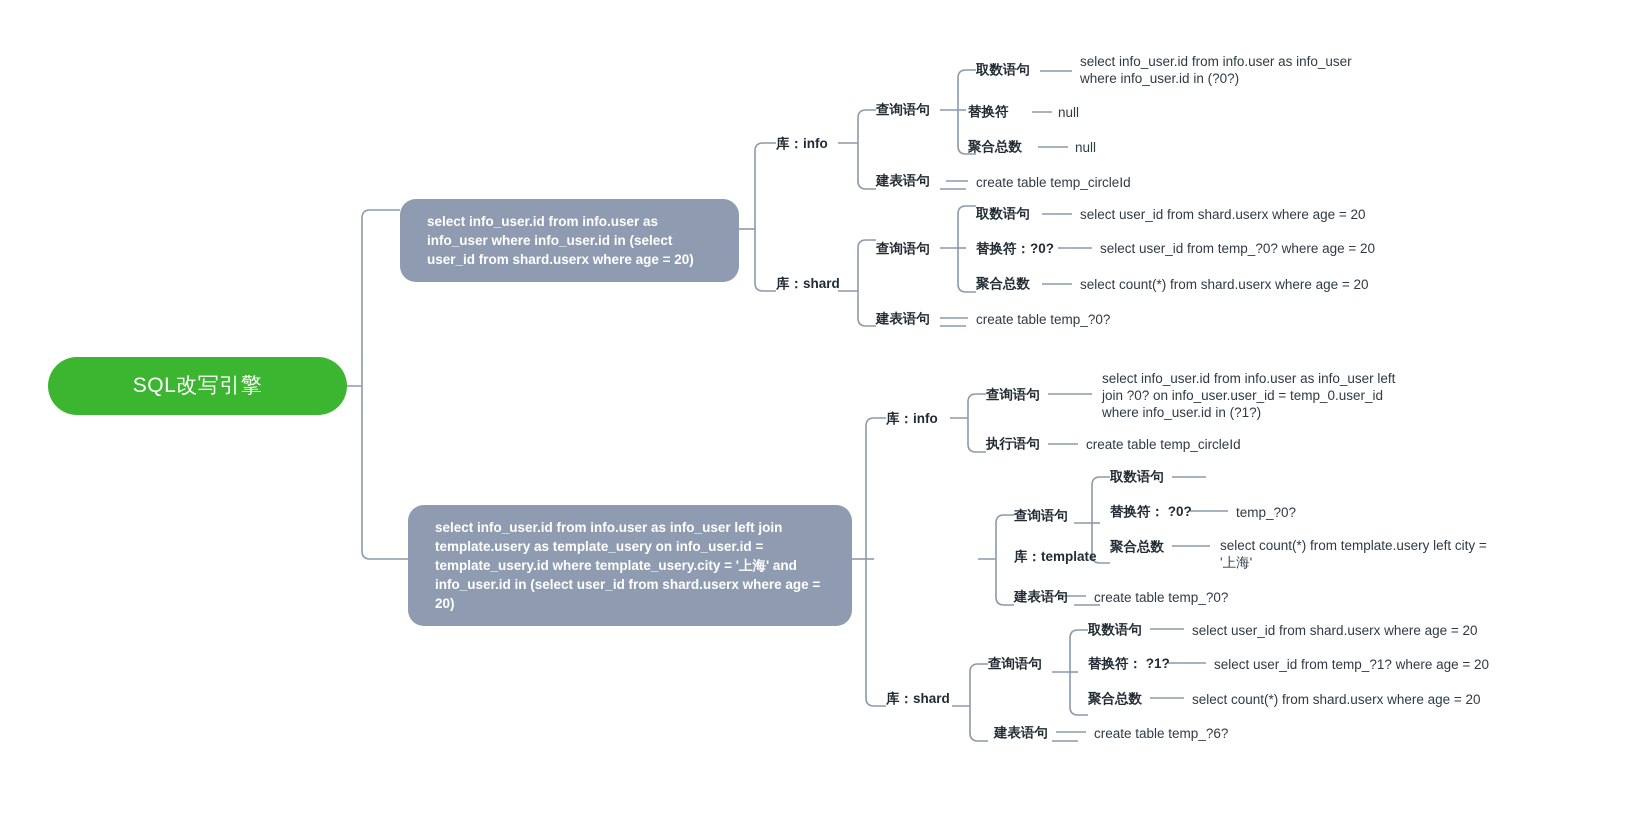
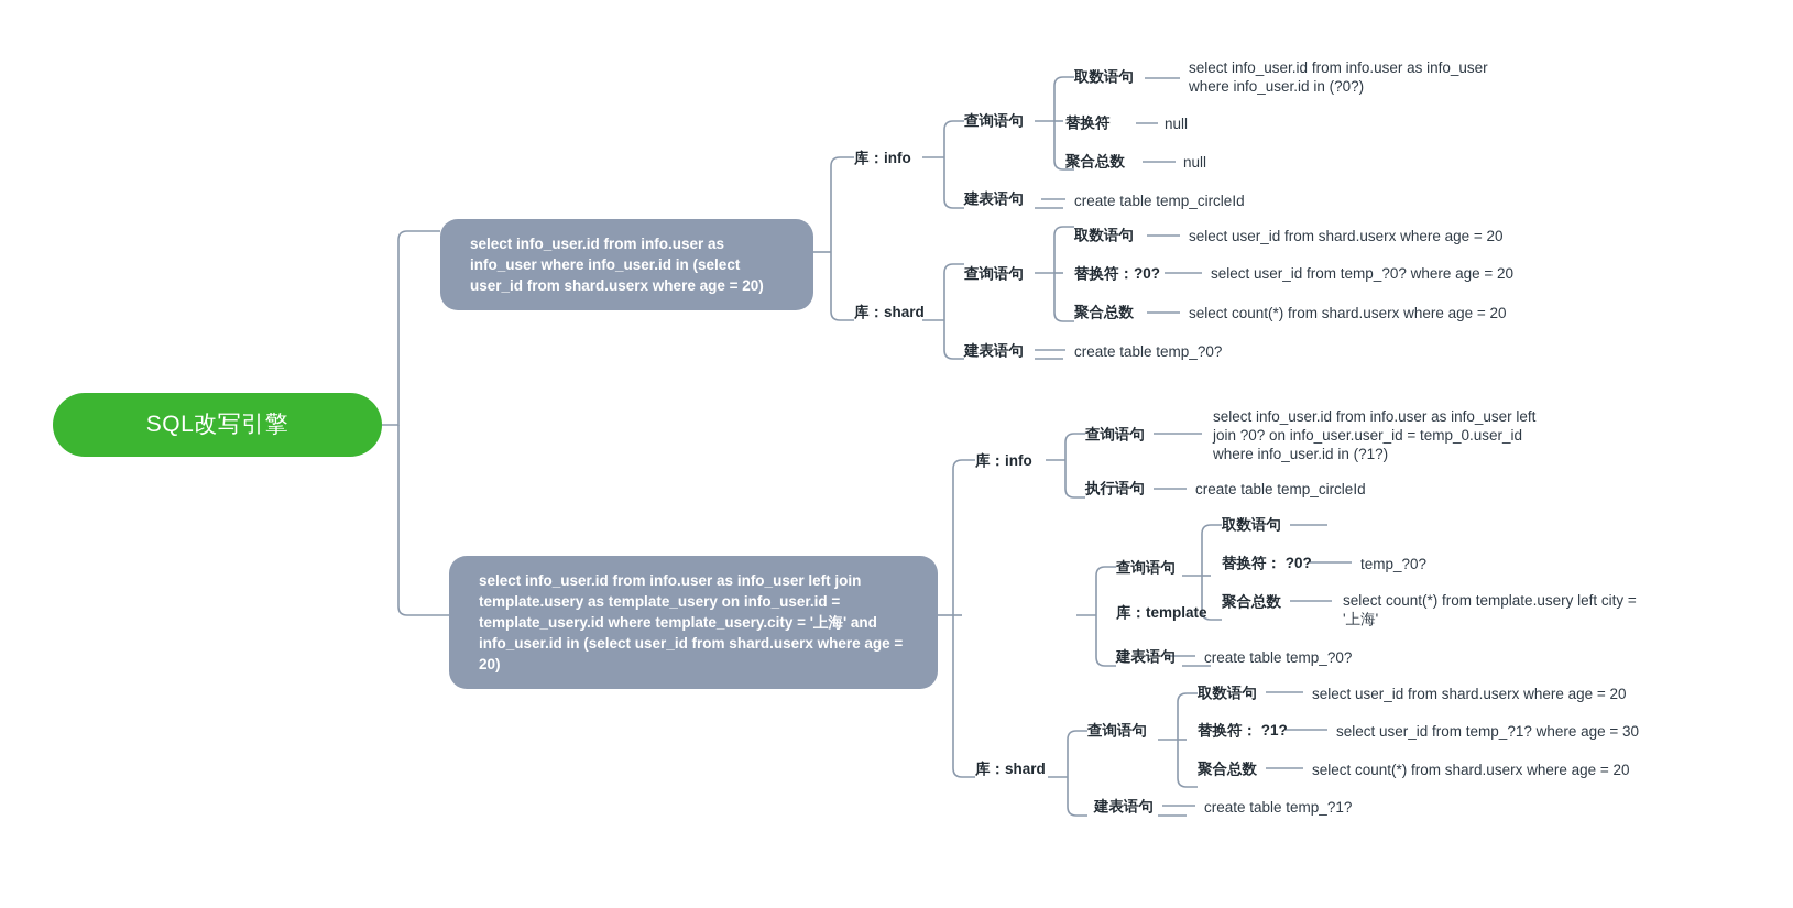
  SQL改写引擎
  select info_user.id from info.user as info_user where info_user.id in (select user_id from shard.userx where age = 20)
  select info_user.id from info.user as info_user left join template.usery as template_usery on info_user.id = template_usery.id where template_usery.city = '上海' and info_user.id in (select user_id from shard.userx where age = 20)
  库：info
  查询语句
  取数语句
  select info_user.id from info.user as info_user where info_user.id in (?0?)
  替换符
  null
  聚合总数
  null
  建表语句
  create table temp_circleId
  库：shard
  查询语句
  取数语句
  select user_id from shard.userx where age = 20
  替换符：?0?
  select user_id from temp_?0? where age = 20
  聚合总数
  select count(*) from shard.userx where age = 20
  建表语句
  create table temp_?0?
  库：info
  查询语句
  select info_user.id from info.user as info_user left join ?0? on info_user.user_id = temp_0.user_id where info_user.id in (?1?)
  执行语句
  create table temp_circleId
  库：template
  查询语句
  取数语句
  替换符： ?0?
  temp_?0?
  聚合总数
  select count(*) from template.usery left city = '上海'
  建表语句
  create table temp_?0?
  库：shard
  查询语句
  取数语句
  select user_id from shard.userx where age = 20
  替换符： ?1?
- select user_id from temp_?1? where age = 20
+ select user_id from temp_?1? where age = 30
  聚合总数
  select count(*) from shard.userx where age = 20
  建表语句
- create table temp_?6?
+ create table temp_?1?
